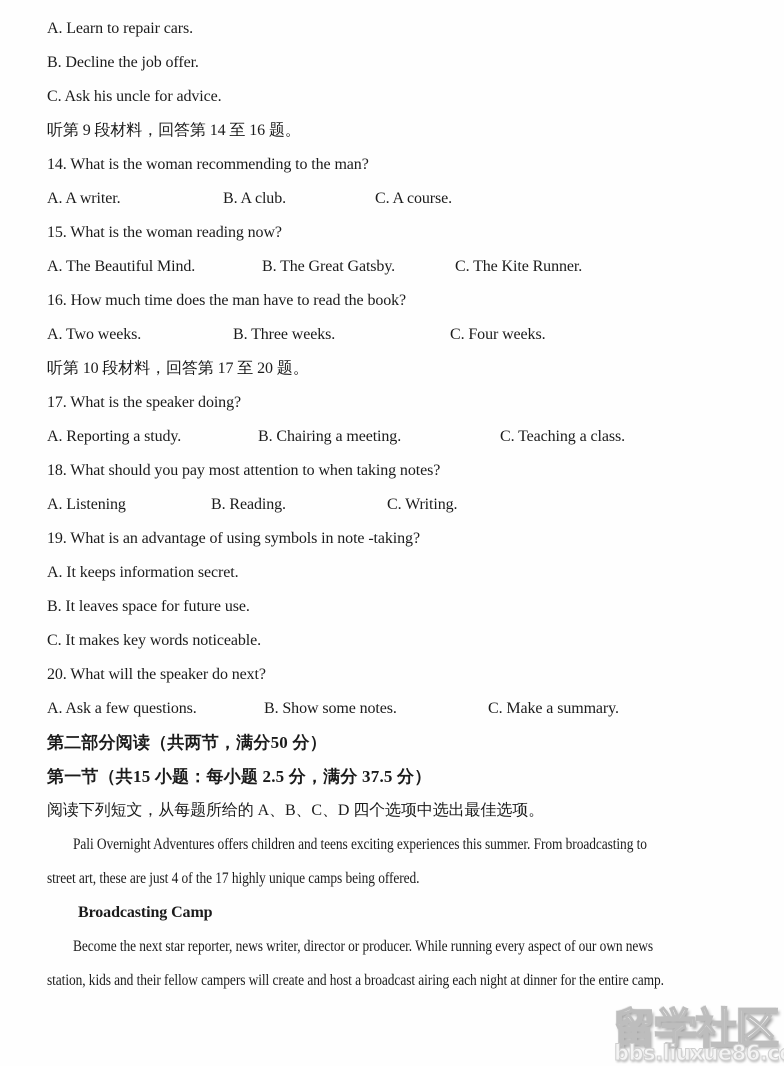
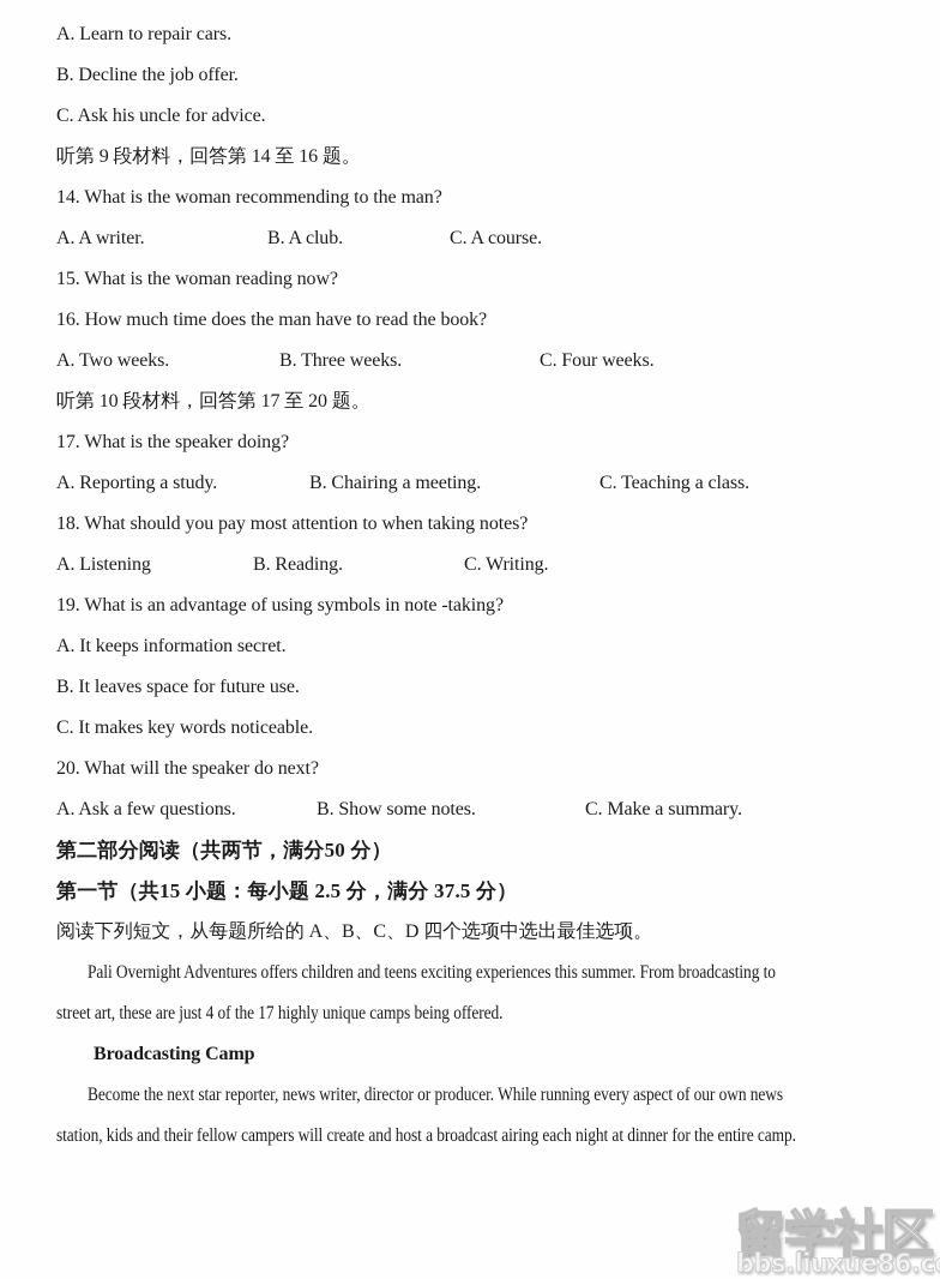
  A. Learn to repair cars.
  B. Decline the job offer.
  C. Ask his uncle for advice.
  听第 9 段材料，回答第 14 至 16 题。
  14. What is the woman recommending to the man?
  A. A writer.
  B. A club.
  C. A course.
  15. What is the woman reading now?
- A. The Beautiful Mind.
- B. The Great Gatsby.
- C. The Kite Runner.
  16. How much time does the man have to read the book?
  A. Two weeks.
  B. Three weeks.
  C. Four weeks.
  听第 10 段材料，回答第 17 至 20 题。
  17. What is the speaker doing?
  A. Reporting a study.
  B. Chairing a meeting.
  C. Teaching a class.
  18. What should you pay most attention to when taking notes?
  A. Listening
  B. Reading.
  C. Writing.
  19. What is an advantage of using symbols in note -taking?
  A. It keeps information secret.
  B. It leaves space for future use.
  C. It makes key words noticeable.
  20. What will the speaker do next?
  A. Ask a few questions.
  B. Show some notes.
  C. Make a summary.
  第二部分阅读（共两节，满分50 分）
  第一节（共15 小题：每小题 2.5 分，满分 37.5 分）
  阅读下列短文，从每题所给的 A、B、C、D 四个选项中选出最佳选项。
  Pali Overnight Adventures offers children and teens exciting experiences this summer. From broadcasting to
  street art, these are just 4 of the 17 highly unique camps being offered.
  Broadcasting Camp
  Become the next star reporter, news writer, director or producer. While running every aspect of our own news
  station, kids and their fellow campers will create and host a broadcast airing each night at dinner for the entire camp.
  留学社区
  bbs.liuxue86.c
